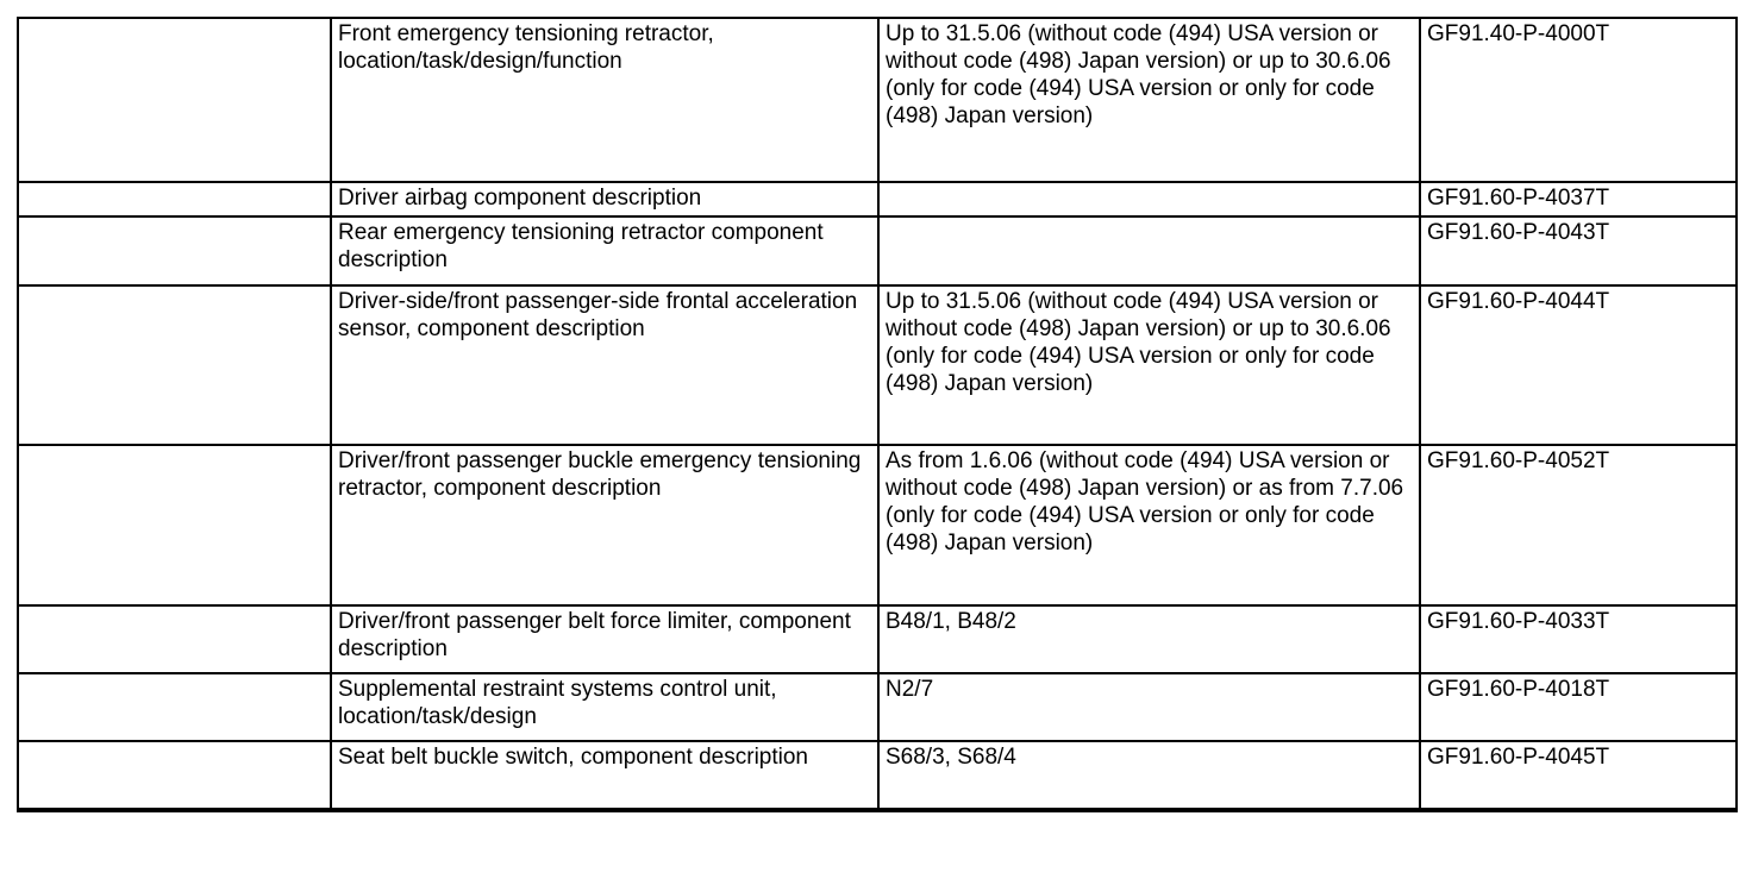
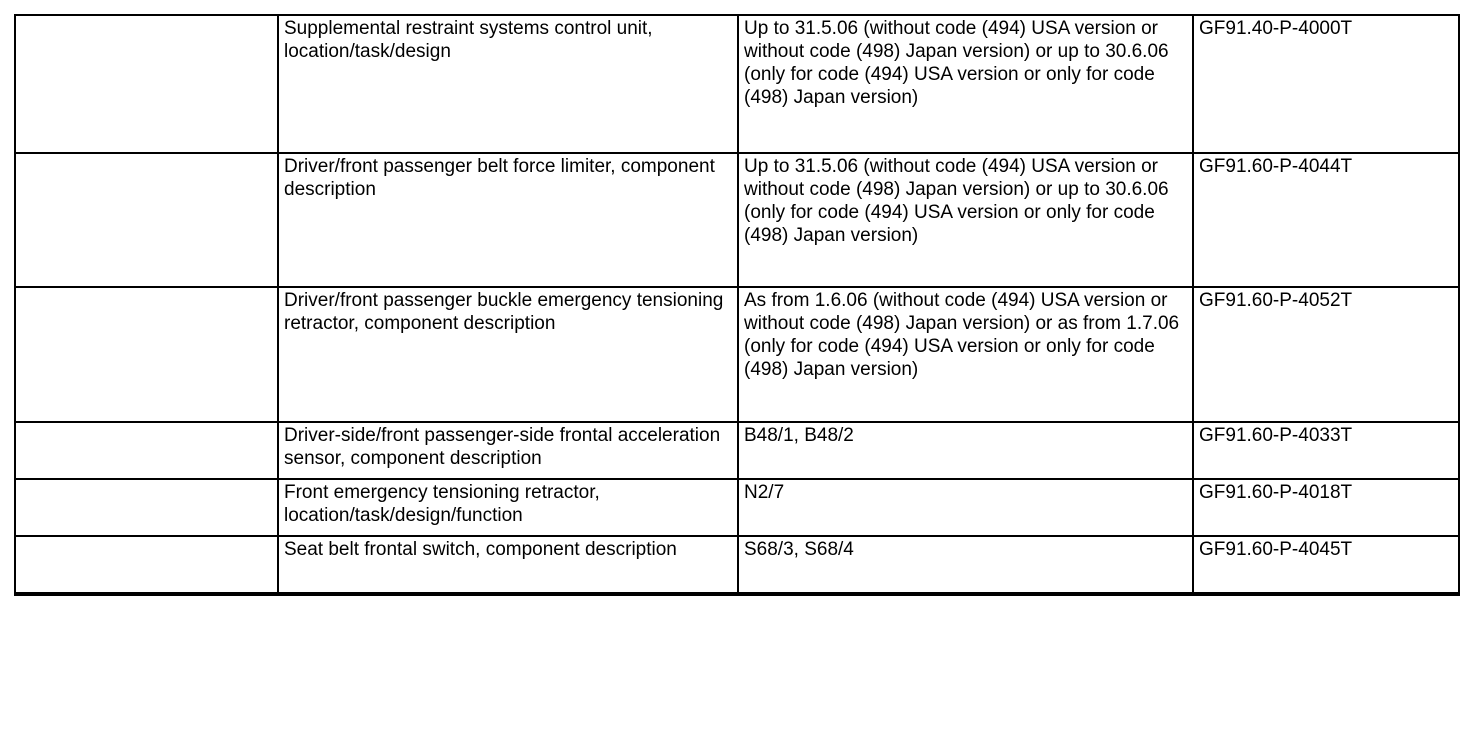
- 	Front emergency tensioning retractor, location/task/design/function	Up to 31.5.06 (without code (494) USA version or without code (498) Japan version) or up to 30.6.06 (only for code (494) USA version or only for code (498) Japan version)	GF91.40-P-4000T
+ 	Supplemental restraint systems control unit, location/task/design	Up to 31.5.06 (without code (494) USA version or without code (498) Japan version) or up to 30.6.06 (only for code (494) USA version or only for code (498) Japan version)	GF91.40-P-4000T
- 	Driver airbag component description		GF91.60-P-4037T
- 	Rear emergency tensioning retractor component description		GF91.60-P-4043T
- 	Driver-side/front passenger-side frontal acceleration sensor, component description	Up to 31.5.06 (without code (494) USA version or without code (498) Japan version) or up to 30.6.06 (only for code (494) USA version or only for code (498) Japan version)	GF91.60-P-4044T
+ 	Driver/front passenger belt force limiter, component description	Up to 31.5.06 (without code (494) USA version or without code (498) Japan version) or up to 30.6.06 (only for code (494) USA version or only for code (498) Japan version)	GF91.60-P-4044T
- 	Driver/front passenger buckle emergency tensioning retractor, component description	As from 1.6.06 (without code (494) USA version or without code (498) Japan version) or as from 7.7.06 (only for code (494) USA version or only for code (498) Japan version)	GF91.60-P-4052T
+ 	Driver/front passenger buckle emergency tensioning retractor, component description	As from 1.6.06 (without code (494) USA version or without code (498) Japan version) or as from 1.7.06 (only for code (494) USA version or only for code (498) Japan version)	GF91.60-P-4052T
- 	Driver/front passenger belt force limiter, component description	B48/1, B48/2	GF91.60-P-4033T
+ 	Driver-side/front passenger-side frontal acceleration sensor, component description	B48/1, B48/2	GF91.60-P-4033T
- 	Supplemental restraint systems control unit, location/task/design	N2/7	GF91.60-P-4018T
+ 	Front emergency tensioning retractor, location/task/design/function	N2/7	GF91.60-P-4018T
- 	Seat belt buckle switch, component description	S68/3, S68/4	GF91.60-P-4045T
+ 	Seat belt frontal switch, component description	S68/3, S68/4	GF91.60-P-4045T
